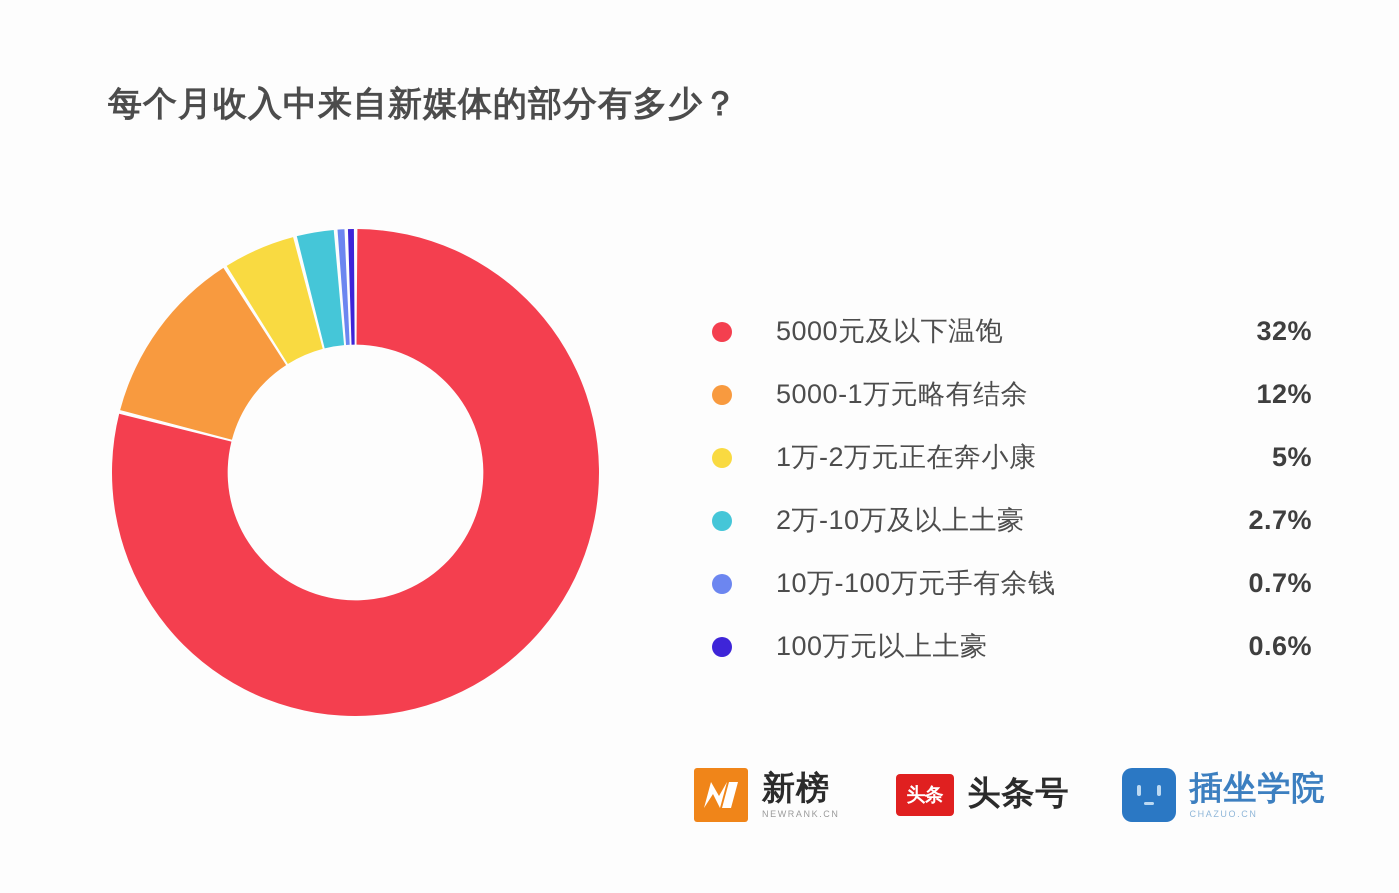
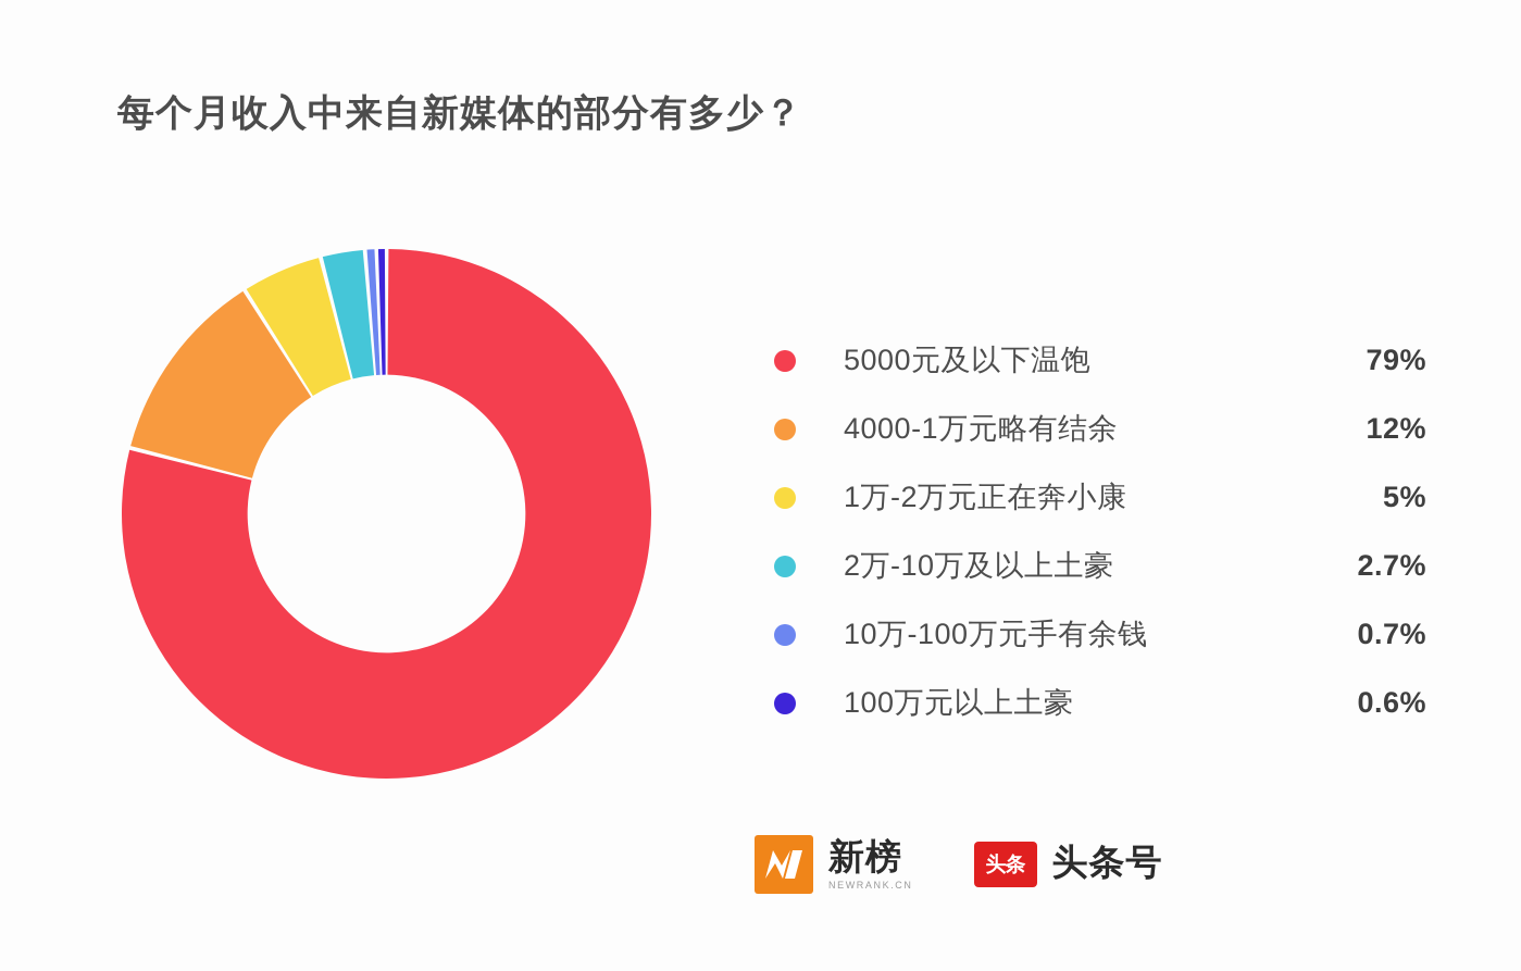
  每个月收入中来自新媒体的部分有多少？
  5000元及以下温饱
- 32%
+ 79%
- 5000-1万元略有结余
+ 4000-1万元略有结余
  12%
  1万-2万元正在奔小康
  5%
  2万-10万及以上土豪
  2.7%
  10万-100万元手有余钱
  0.7%
  100万元以上土豪
  0.6%
  新榜
  NEWRANK.CN
  头条
  头条号
- 插坐学院
- CHAZUO.CN
